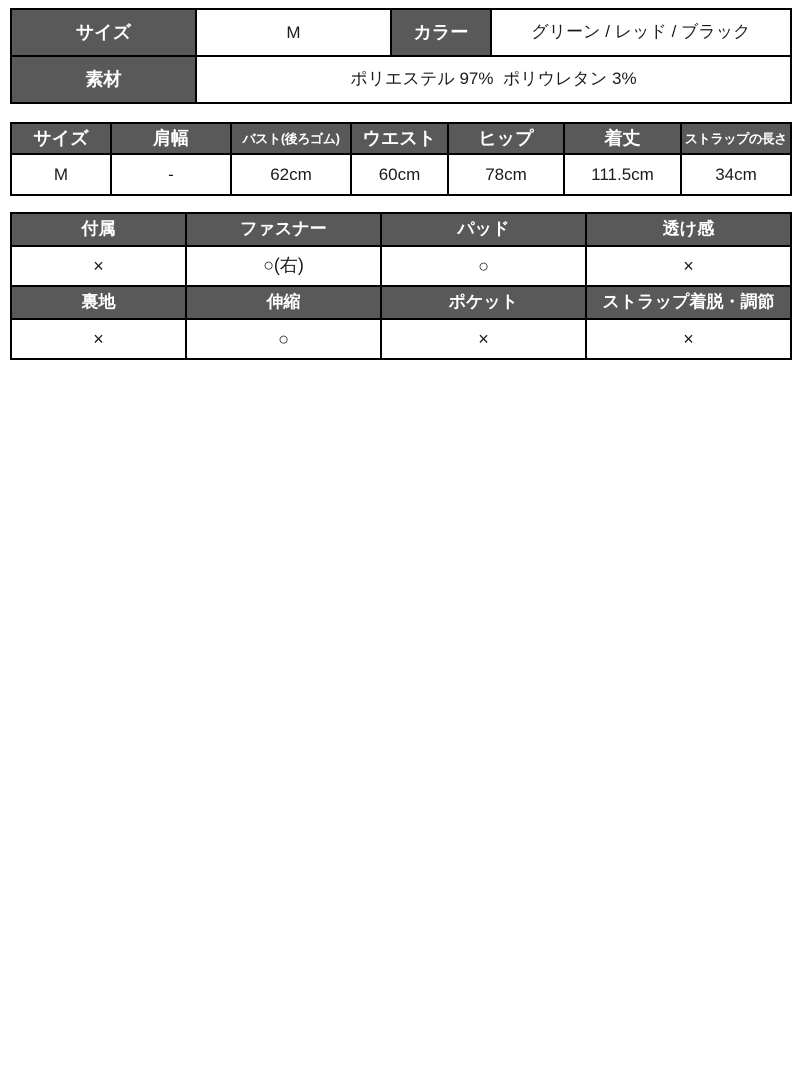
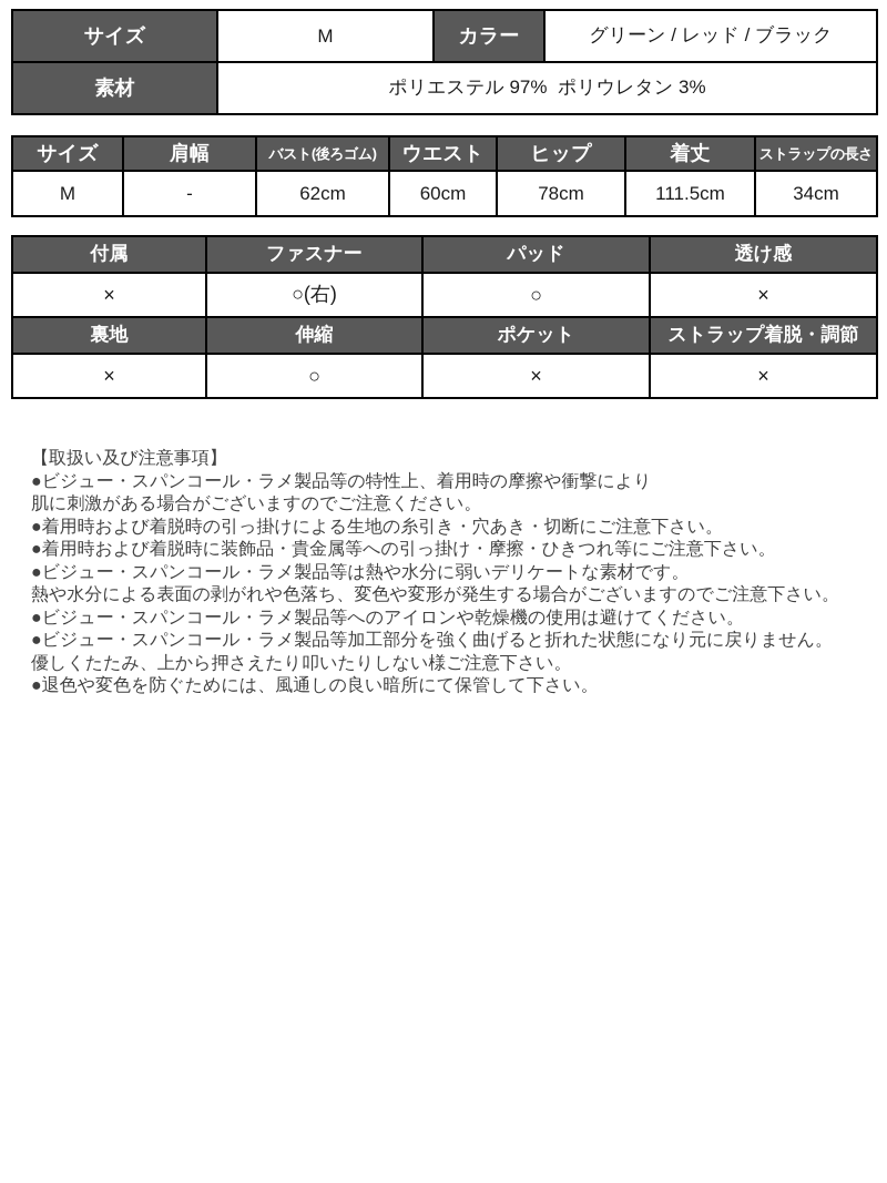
  サイズ	M	カラー	グリーン / レッド / ブラック
  素材	ポリエステル 97% ポリウレタン 3%
  サイズ	肩幅	バスト(後ろゴム)	ウエスト	ヒップ	着丈	ストラップの長さ
  M	-	62cm	60cm	78cm	111.5cm	34cm
  付属	ファスナー	パッド	透け感
  ×	○(右)	○	×
  裏地	伸縮	ポケット	ストラップ着脱・調節
  ×	○	×	×
+ 【取扱い及び注意事項】
+ ●ビジュー・スパンコール・ラメ製品等の特性上、着用時の摩擦や衝撃により
+ 肌に刺激がある場合がございますのでご注意ください。
+ ●着用時および着脱時の引っ掛けによる生地の糸引き・穴あき・切断にご注意下さい。
+ ●着用時および着脱時に装飾品・貴金属等への引っ掛け・摩擦・ひきつれ等にご注意下さい。
+ ●ビジュー・スパンコール・ラメ製品等は熱や水分に弱いデリケートな素材です。
+ 熱や水分による表面の剥がれや色落ち、変色や変形が発生する場合がございますのでご注意下さい。
+ ●ビジュー・スパンコール・ラメ製品等へのアイロンや乾燥機の使用は避けてください。
+ ●ビジュー・スパンコール・ラメ製品等加工部分を強く曲げると折れた状態になり元に戻りません。
+ 優しくたたみ、上から押さえたり叩いたりしない様ご注意下さい。
+ ●退色や変色を防ぐためには、風通しの良い暗所にて保管して下さい。
